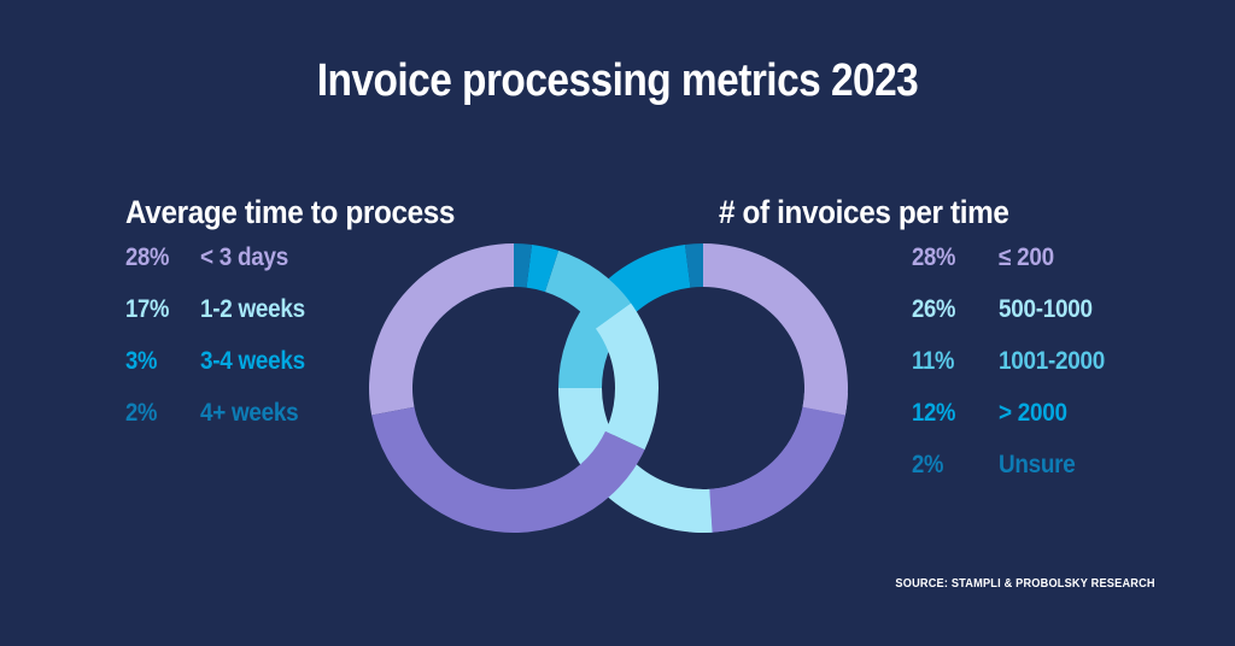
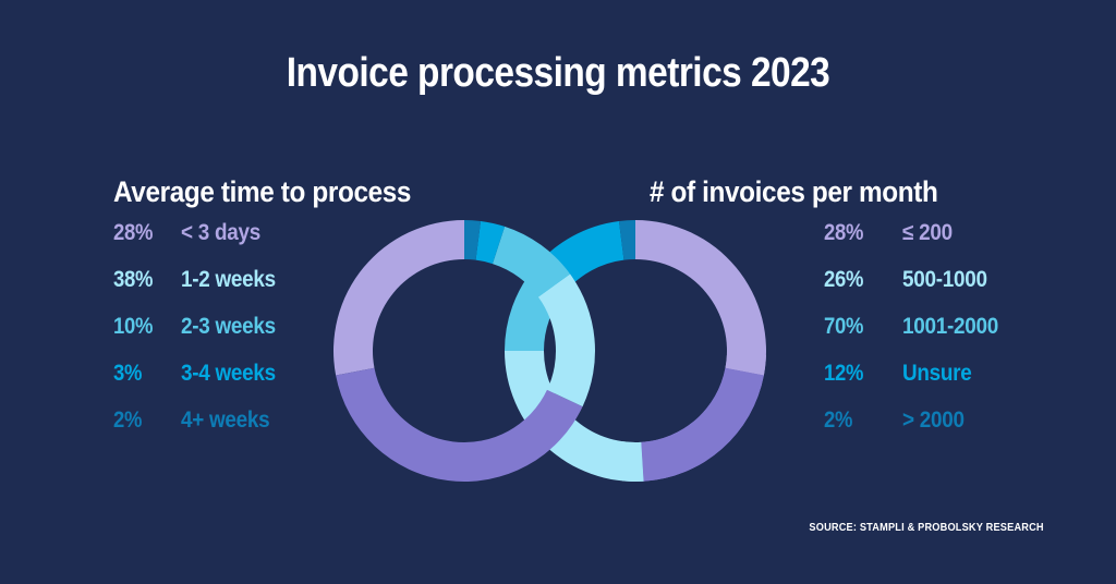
  Invoice processing metrics 2023
  Average time to process
- # of invoices per time
+ # of invoices per month
  28%
  < 3 days
- 17%
+ 38%
  1-2 weeks
+ 10%
+ 2-3 weeks
  3%
  3-4 weeks
  2%
  4+ weeks
  28%
  ≤ 200
  26%
  500-1000
- 11%
+ 70%
  1001-2000
  12%
- > 2000
+ Unsure
  2%
- Unsure
+ > 2000
  SOURCE: STAMPLI & PROBOLSKY RESEARCH
